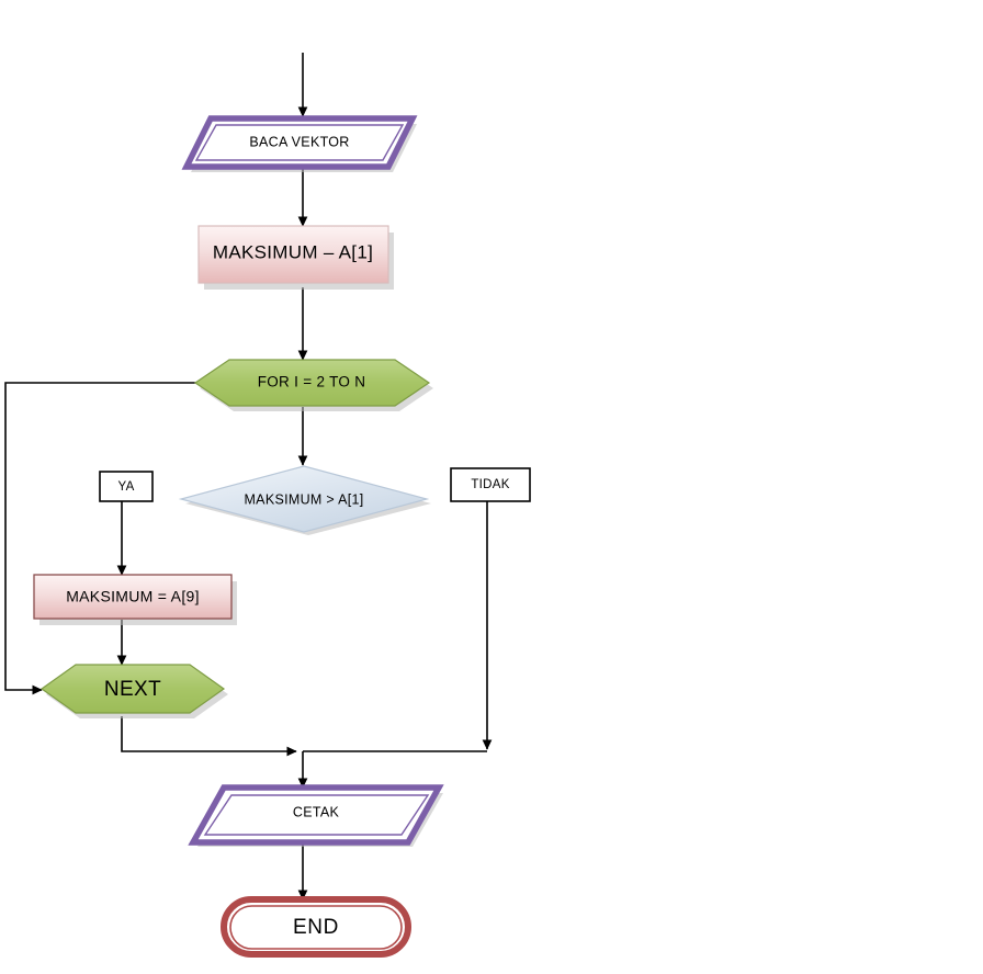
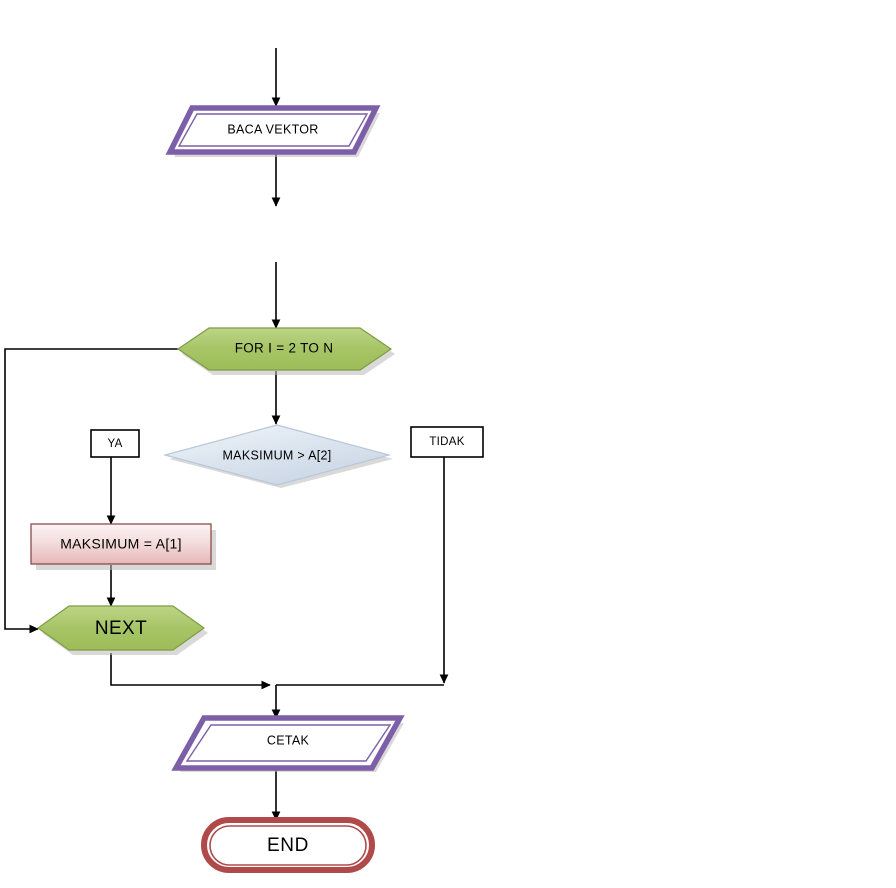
  BACA VEKTOR
- MAKSIMUM – A[1]
  FOR I = 2 TO N
- MAKSIMUM > A[1]
+ MAKSIMUM > A[2]
  YA
  TIDAK
- MAKSIMUM = A[9]
+ MAKSIMUM = A[1]
  NEXT
  CETAK
  END
